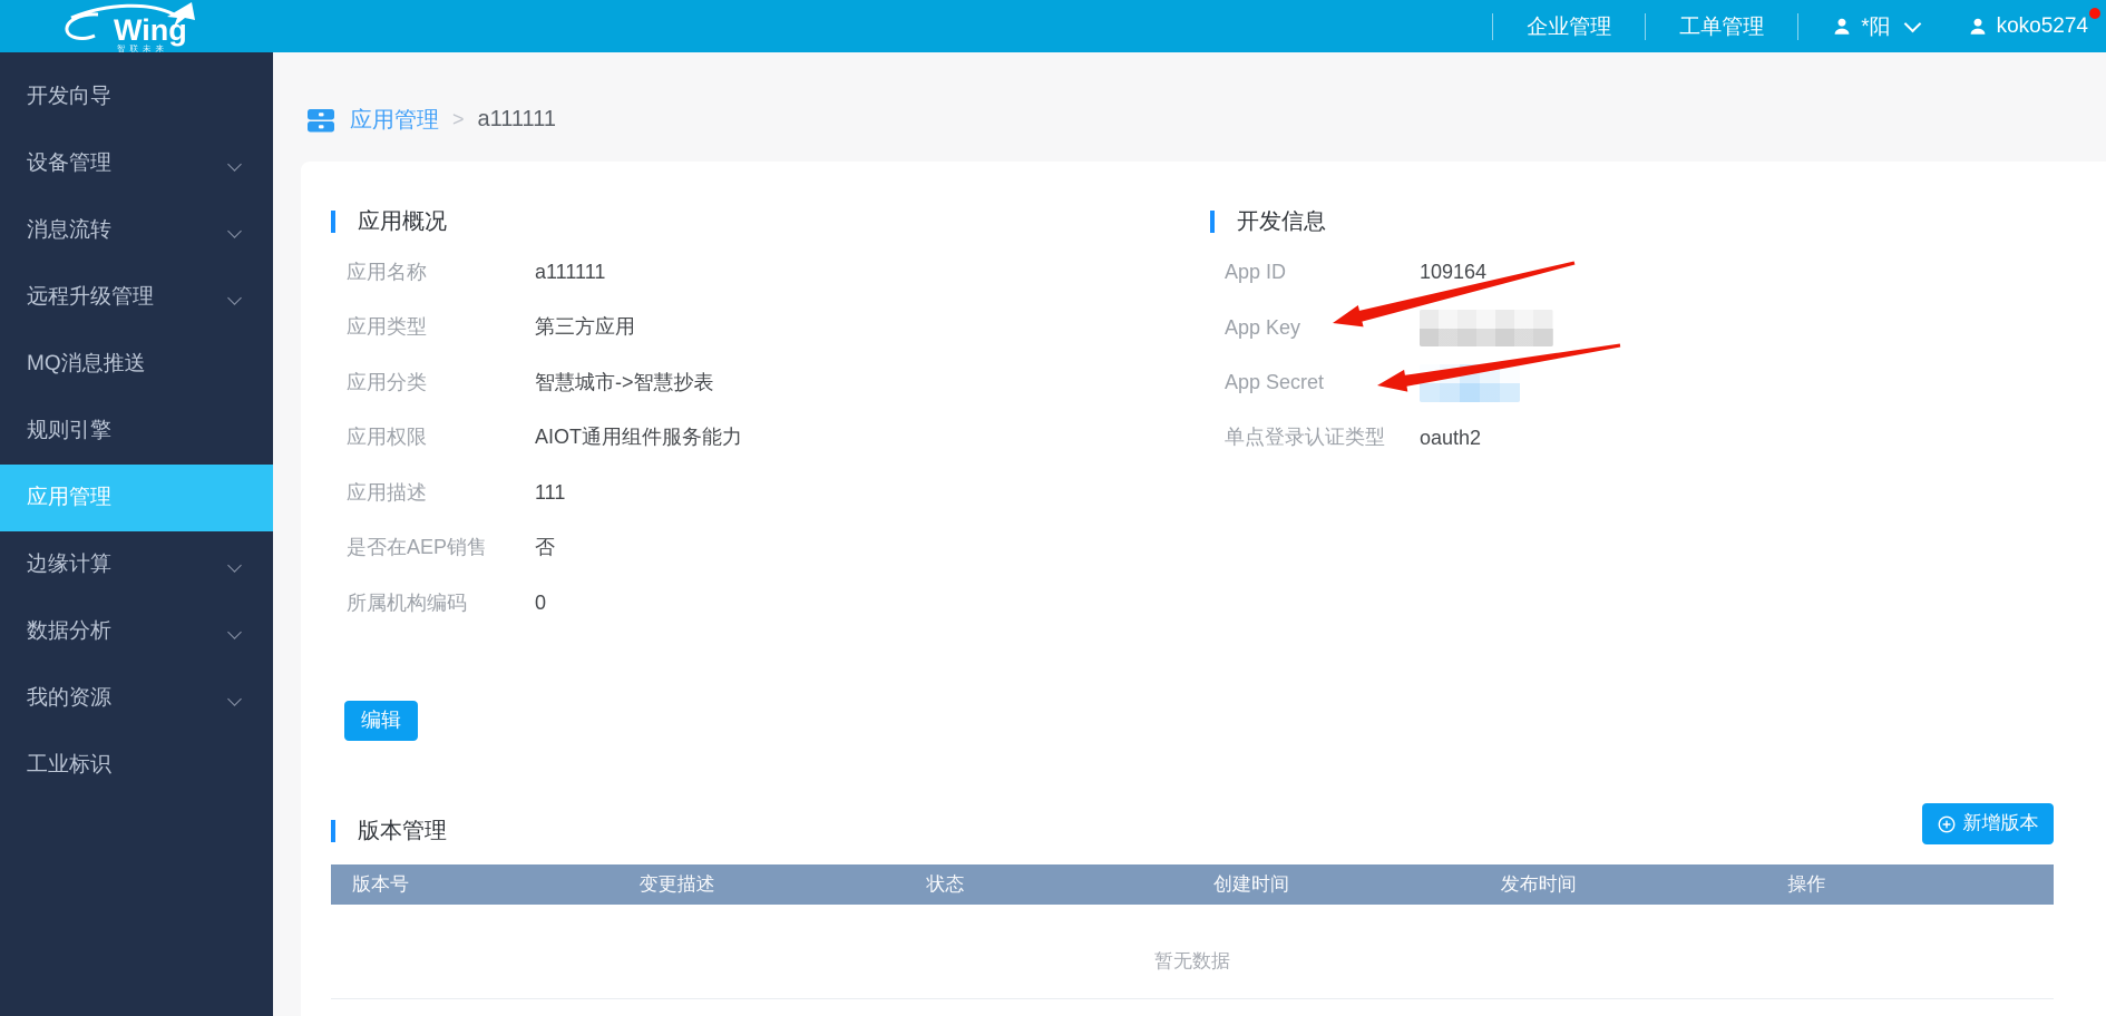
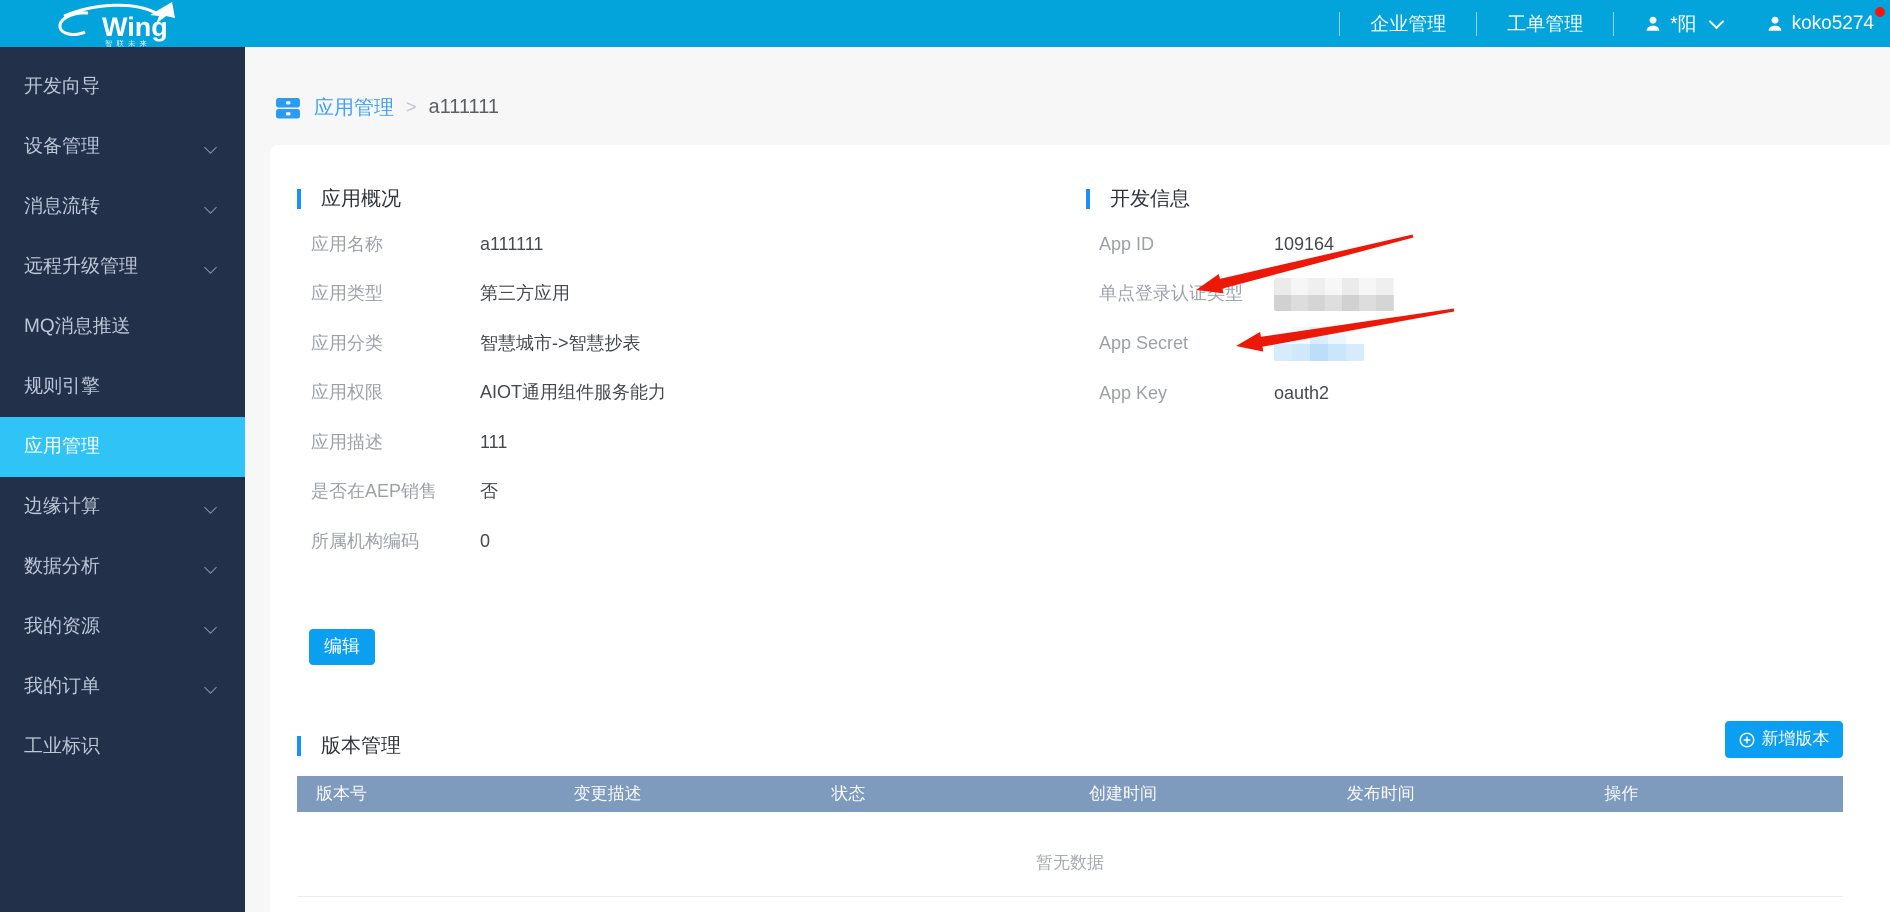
  Wing
  智联未来
  企业管理
  工单管理
  *阳
  koko5274
  开发向导
  设备管理
  消息流转
  远程升级管理
  MQ消息推送
  规则引擎
  应用管理
  边缘计算
  数据分析
  我的资源
+ 我的订单
  工业标识
  应用管理
  >
  a111111
  应用概况
  应用名称
  a111111
  应用类型
  第三方应用
  应用分类
  智慧城市->智慧抄表
  应用权限
  AIOT通用组件服务能力
  应用描述
  111
  是否在AEP销售
  否
  所属机构编码
  0
  编辑
  开发信息
  App ID
  109164
- App Key
+ 单点登录认证类型
  App Secret
- 单点登录认证类型
+ App Key
  oauth2
  版本管理
  新增版本
  版本号
  变更描述
  状态
  创建时间
  发布时间
  操作
  暂无数据
